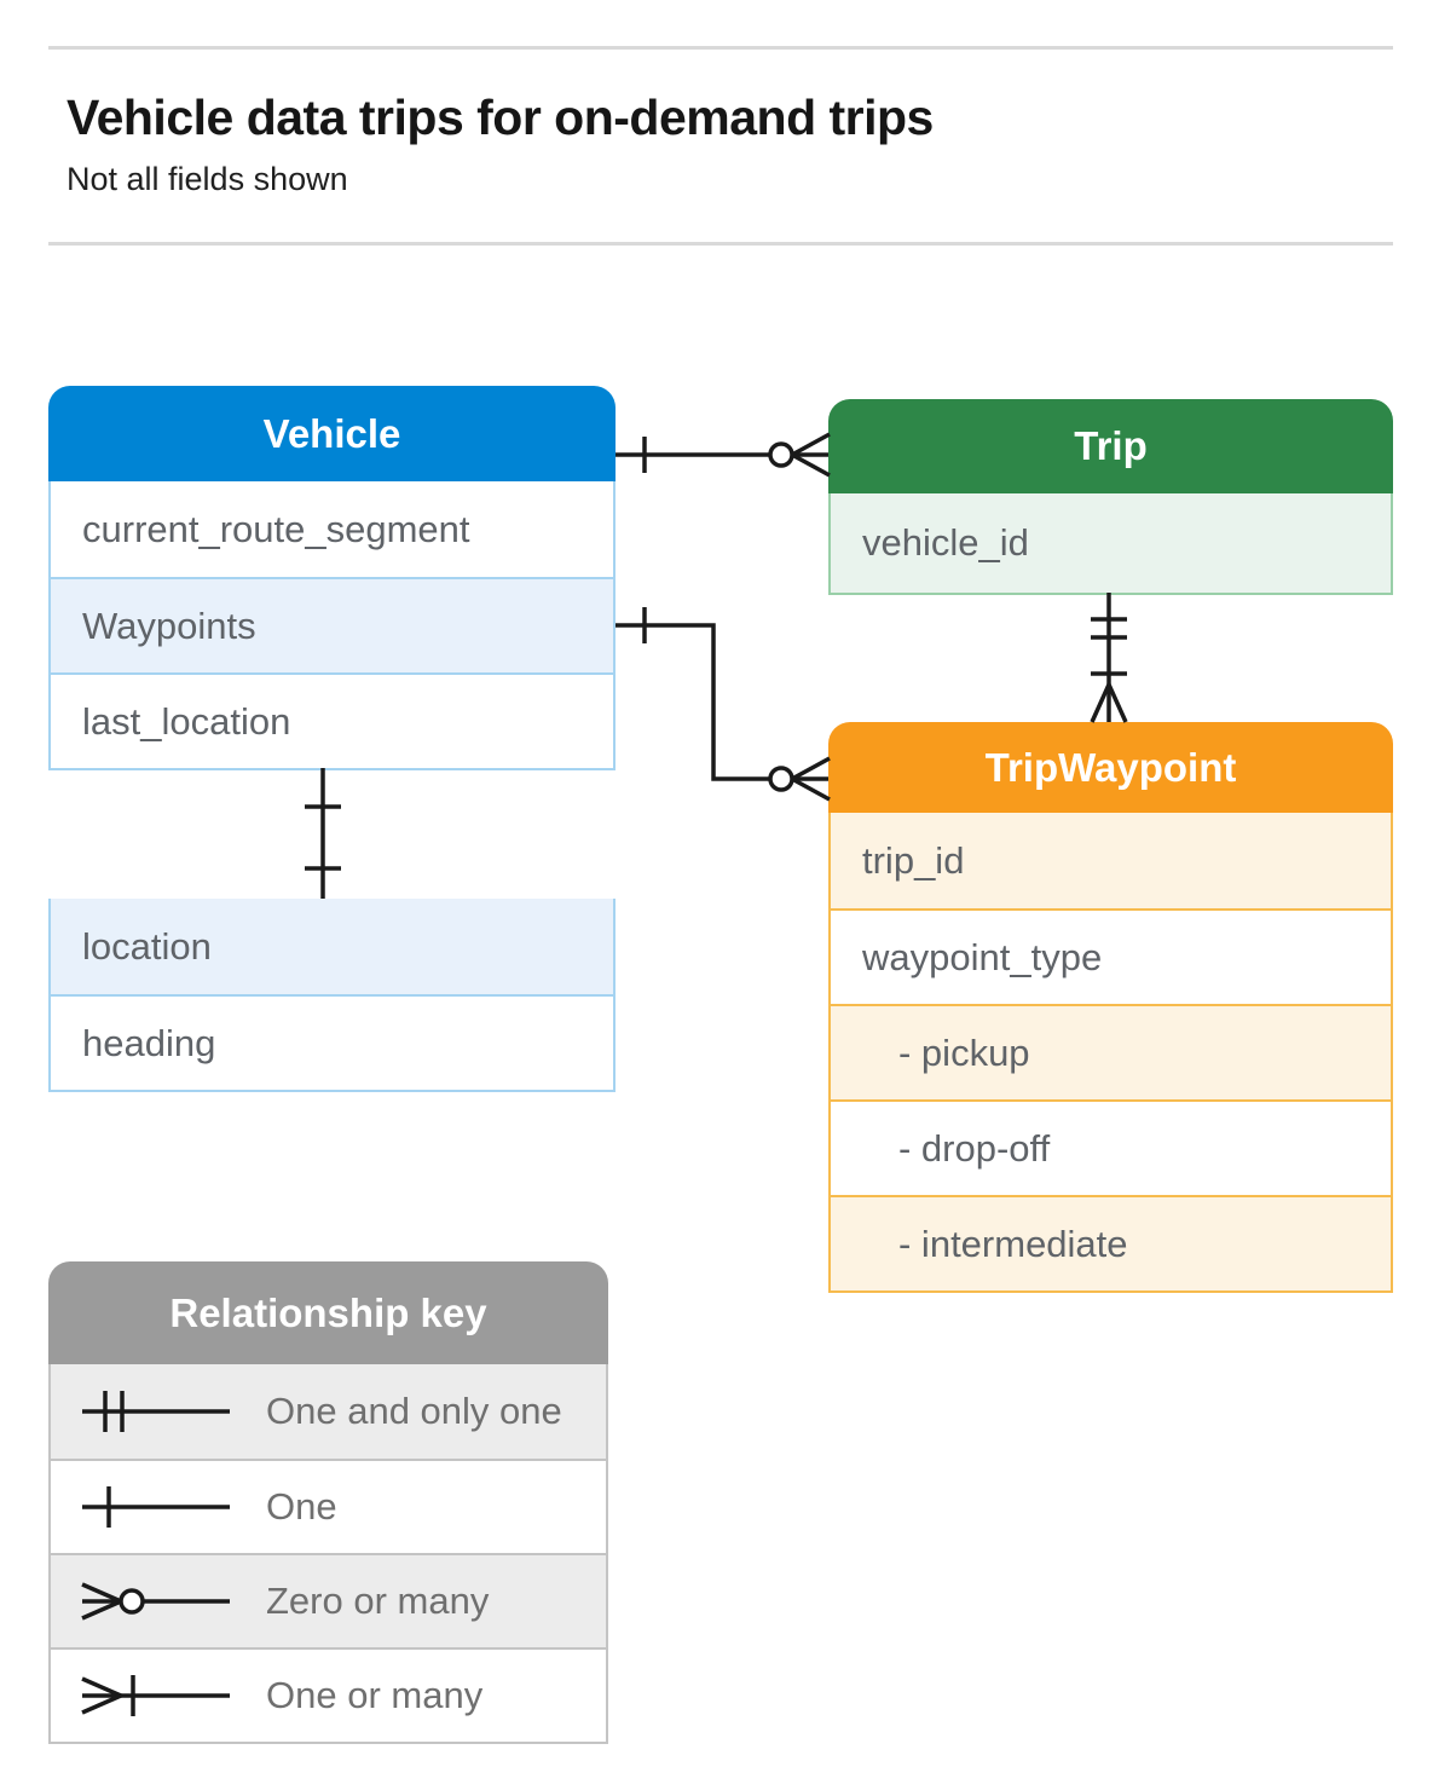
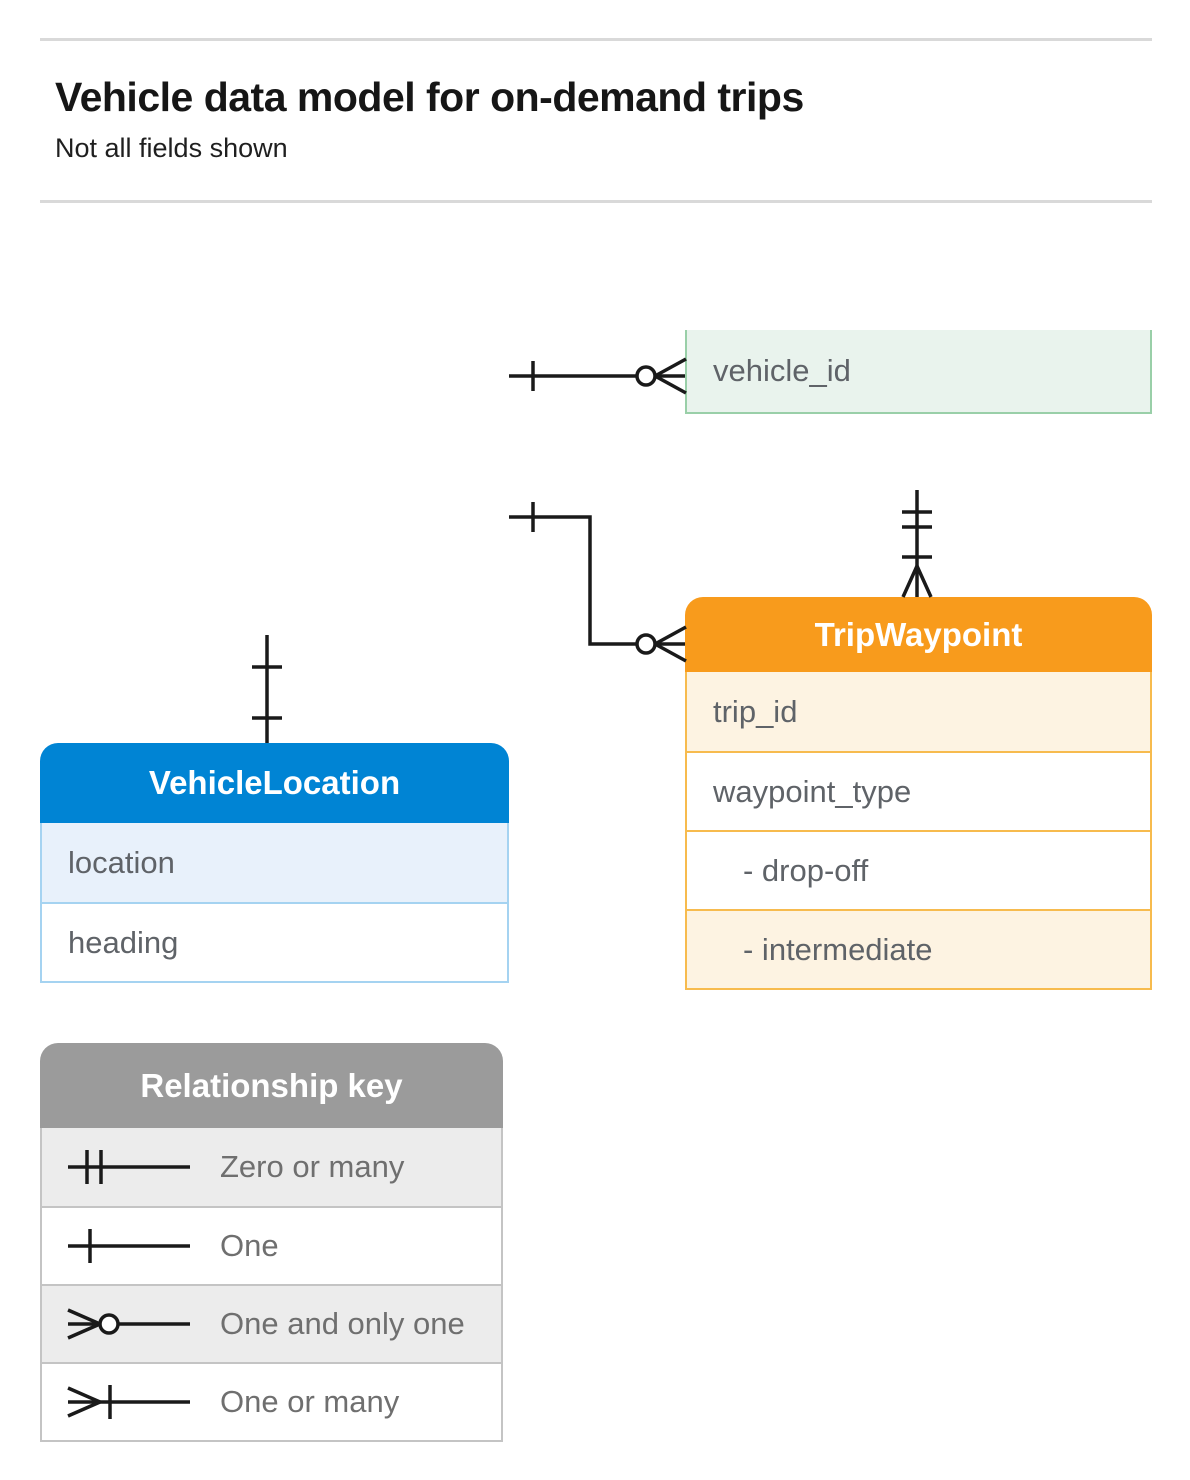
- Vehicle data trips for on-demand trips
+ Vehicle data model for on-demand trips
  Not all fields shown
- Vehicle
- current_route_segment
- Waypoints
- last_location
- Trip
  vehicle_id
  TripWaypoint
  trip_id
  waypoint_type
- - pickup
  - drop-off
  - intermediate
+ VehicleLocation
  location
  heading
  Relationship key
- One and only one
+ Zero or many
  One
- Zero or many
+ One and only one
  One or many
